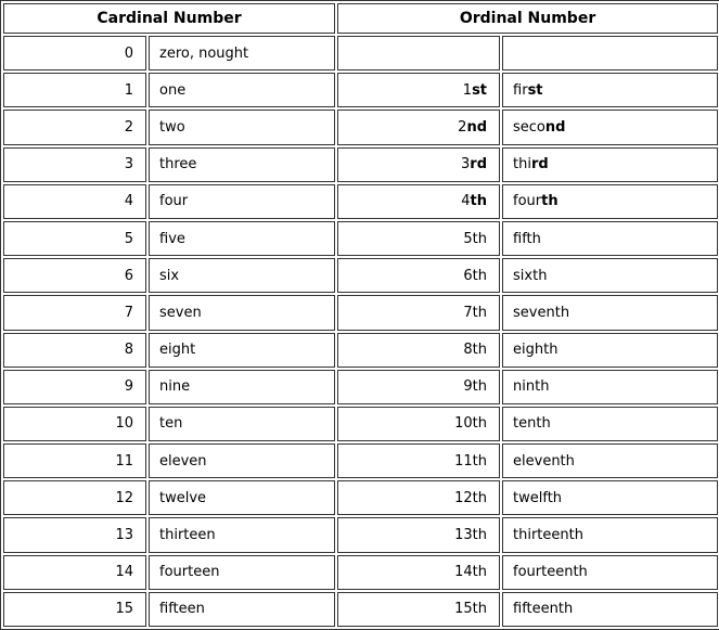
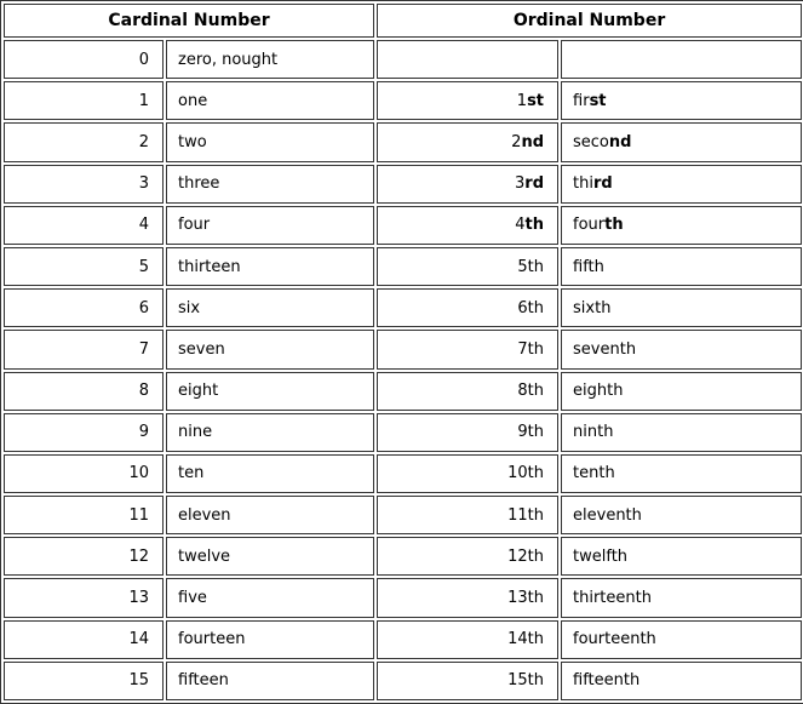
  Cardinal Number	Ordinal Number
  0	zero, nought
  1	one	1st	first
  2	two	2nd	second
  3	three	3rd	third
  4	four	4th	fourth
- 5	five	5th	fifth
+ 5	thirteen	5th	fifth
  6	six	6th	sixth
  7	seven	7th	seventh
  8	eight	8th	eighth
  9	nine	9th	ninth
  10	ten	10th	tenth
  11	eleven	11th	eleventh
  12	twelve	12th	twelfth
- 13	thirteen	13th	thirteenth
+ 13	five	13th	thirteenth
  14	fourteen	14th	fourteenth
  15	fifteen	15th	fifteenth
